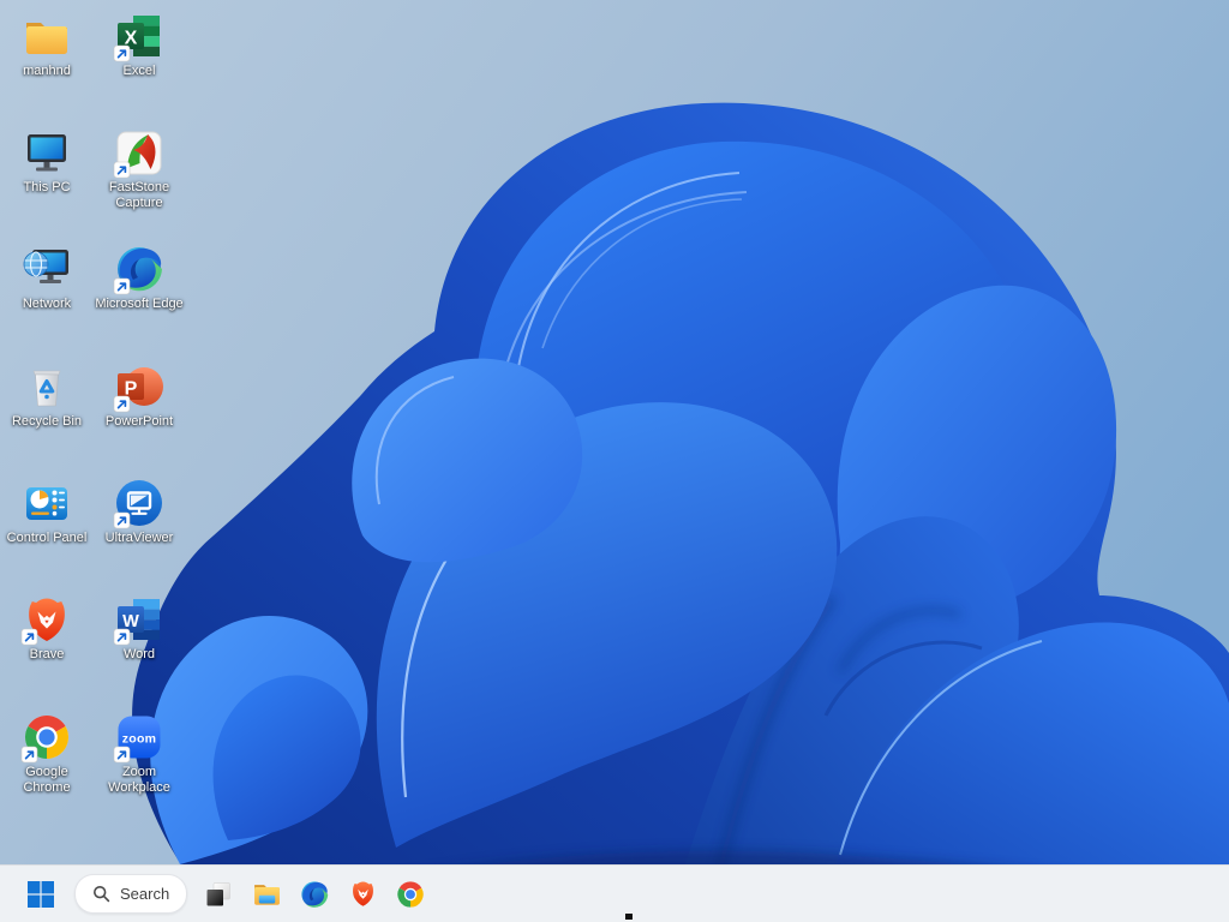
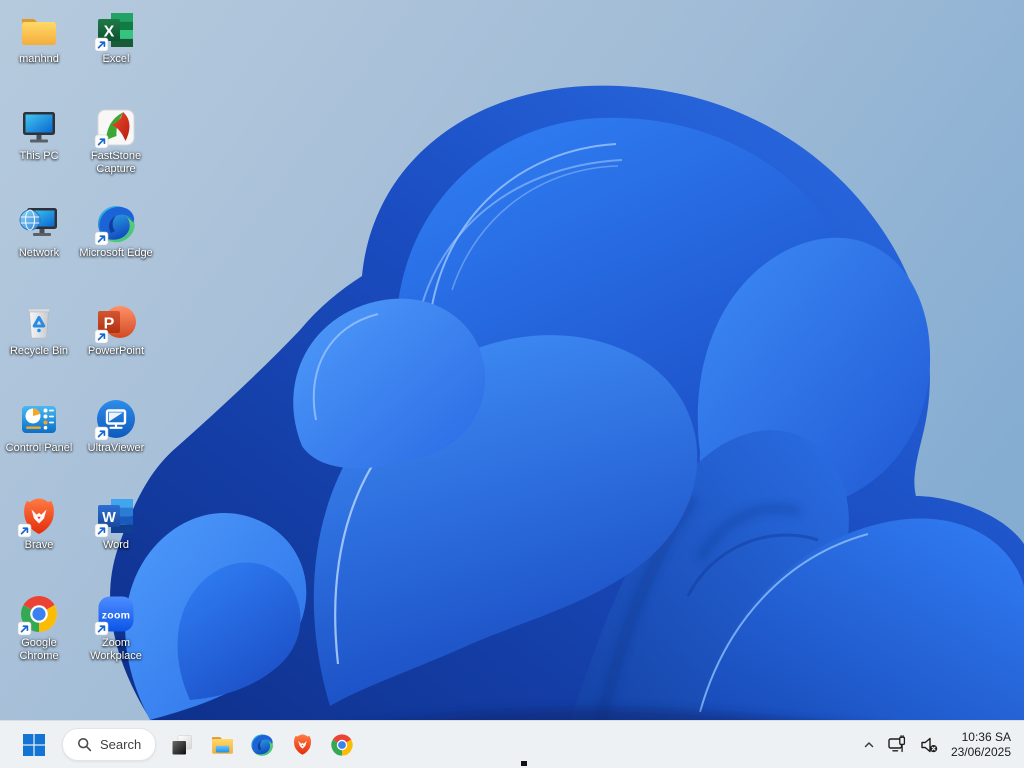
  manhnd
  Excel
  This PC
  FastStone Capture
  Network
  Microsoft Edge
  Recycle Bin
  PowerPoint
  Control Panel
  UltraViewer
  Brave
  Word
  Google Chrome
  Zoom Workplace
  Search
+ 10:36 SA
+ 23/06/2025
